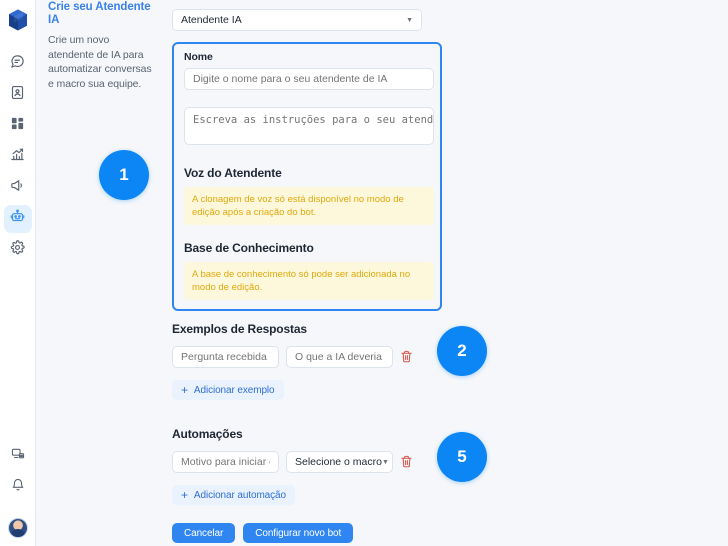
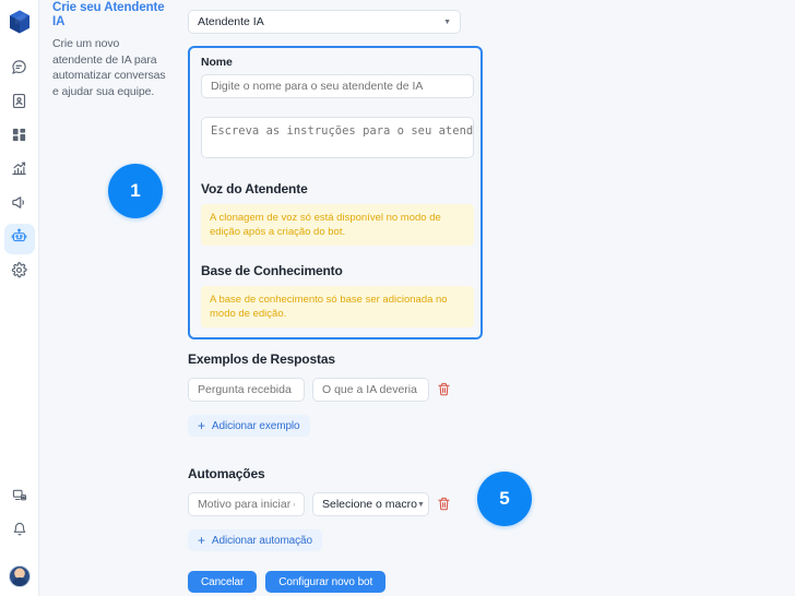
  Crie seu Atendente IA
- Crie um novo atendente de IA para automatizar conversas e macro sua equipe.
+ Crie um novo atendente de IA para automatizar conversas e ajudar sua equipe.
  Atendente IA
  Nome
  Digite o nome para o seu atendente de IA
  Voz do Atendente
  A clonagem de voz só está disponível no modo de edição após a criação do bot.
  Base de Conhecimento
- A base de conhecimento só pode ser adicionada no modo de edição.
+ A base de conhecimento só base ser adicionada no modo de edição.
  Exemplos de Respostas
  Pergunta recebida
  O que a IA deveria
  +
  Adicionar exemplo
  Automações
  Motivo para iniciar
  Selecione o macro
  +
  Adicionar automação
  Cancelar
  Configurar novo bot
  1
- 2
  5
